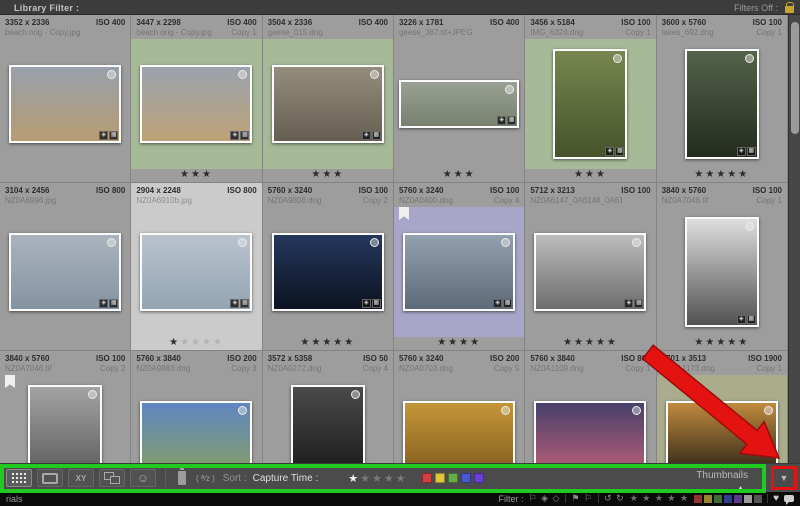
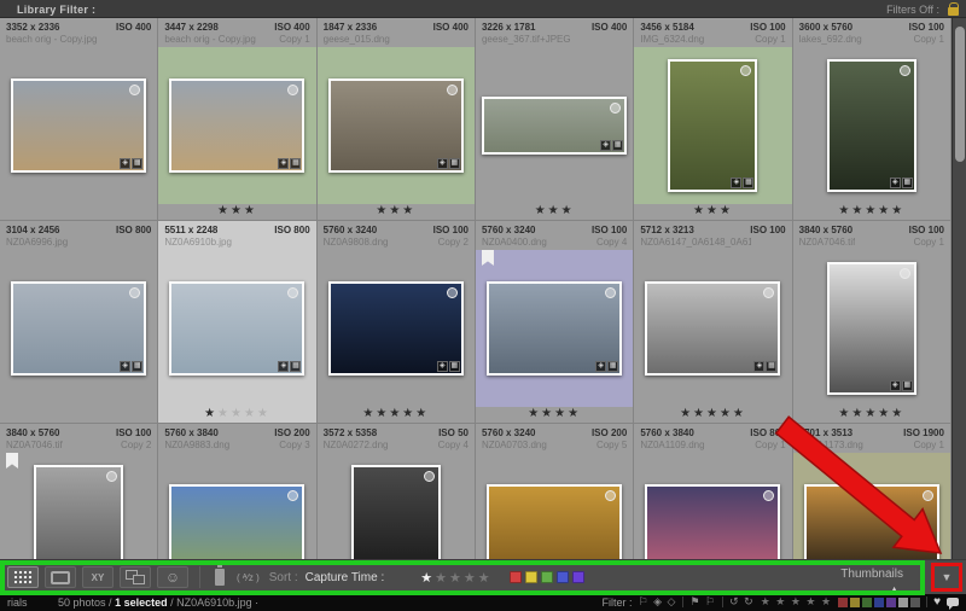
  Library Filter :
  Filters Off :
  3352 x 2336
  ISO 400
  beach orig - Copy.jpg
  3447 x 2298
  ISO 400
  beach orig - Copy.jpg
  Copy 1
  ★★★
- 3504 x 2336
+ 1847 x 2336
  ISO 400
  geese_015.dng
  ★★★
  3226 x 1781
  ISO 400
  geese_367.tif+JPEG
  ★★★
  3456 x 5184
  ISO 100
  IMG_6324.dng
  Copy 1
  ★★★
  3600 x 5760
  ISO 100
  lakes_692.dng
  Copy 1
  ★★★★★
  3104 x 2456
  ISO 800
  NZ0A6996.jpg
- 2904 x 2248
+ 5511 x 2248
  ISO 800
  NZ0A6910b.jpg
  ★★★★★
  5760 x 3240
  ISO 100
  NZ0A9808.dng
  Copy 2
  ★★★★★
  5760 x 3240
  ISO 100
  NZ0A0400.dng
  Copy 4
  ★★★★
  5712 x 3213
  ISO 100
  ★★★★★
  3840 x 5760
  ISO 100
  NZ0A7046.tif
  Copy 1
  ★★★★★
  3840 x 5760
  ISO 100
  NZ0A7046.tif
  Copy 2
  5760 x 3840
  ISO 200
  NZ0A9883.dng
  Copy 3
  3572 x 5358
  ISO 50
  NZ0A0272.dng
  Copy 4
  5760 x 3240
  ISO 200
  NZ0A0703.dng
  Copy 5
  5760 x 3840
  NZ0A1109.dng
  Copy 1
  01 x 3513
  ISO 1900
  Copy 1
  XY
  ☺
  ( ᴬ⁄ᴢ )
  Sort :
  Capture Time :
  ★★★★★
  Thumbnails
  ▼
  rials
+ 50 photos / 1 selected / NZ0A6910b.jpg ·
  Filter :
  ⚐ ◈ ◇
  ⚑ ⚐
  ↺ ↻
  ★ ★ ★ ★ ★
  ♥
